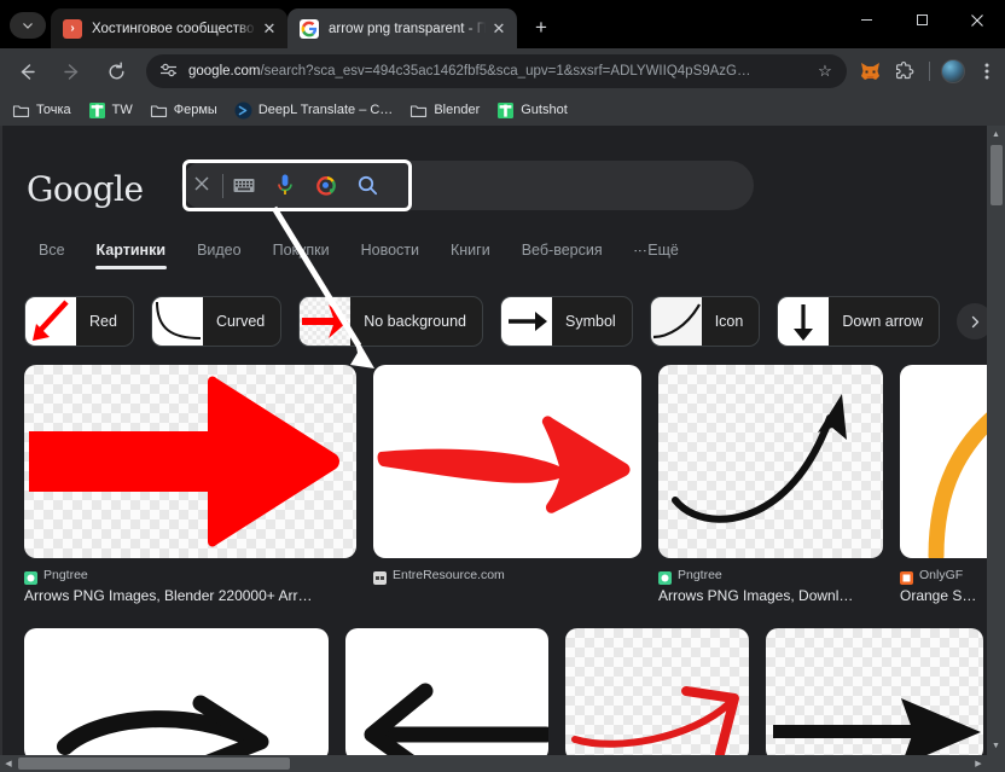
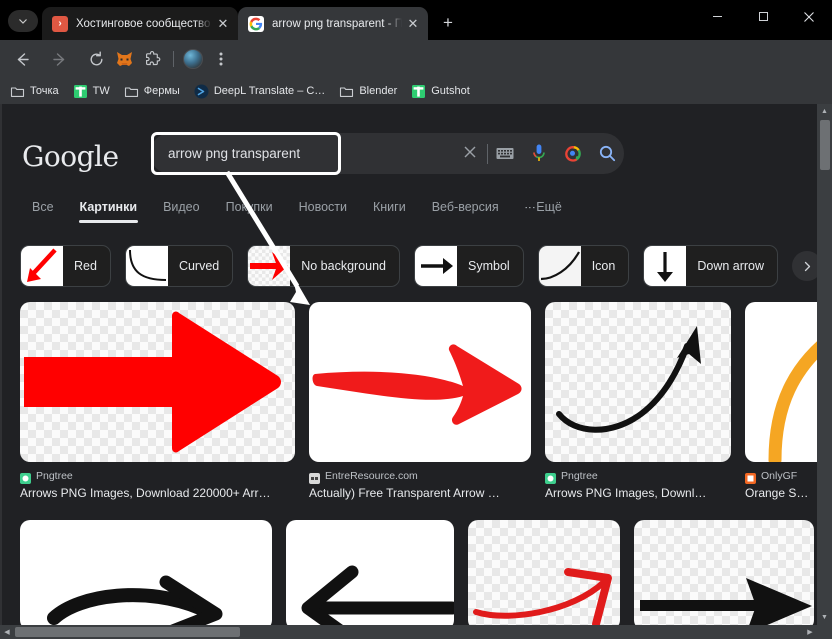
  ›
  Хостинговое сообщество
  ✕
  arrow png transparent - П
  ✕
  +
- google.com/search?sca_esv=494c35ac1462fbf5&sca_upv=1&sxsrf=ADLYWIIQ4pS9AzG…
- ☆
  Точка
  TW
  Фермы
  DeepL Translate – C…
  Blender
  Gutshot
  Google
+ arrow png transparent
  Все
  Картинки
  Видео
  Покпки
  Новости
  Книги
  Веб-версия
  Red
  Curved
  No background
  Symbol
  Icon
  Down arrow
  Pngtree
- Arrows PNG Images, Blender 220000+ Arr…
+ Arrows PNG Images, Download 220000+ Arr…
  EntreResource.com
+ Actually) Free Transparent Arrow …
  Pngtree
  Arrows PNG Images, Downl…
  OnlyGF
  Orange S…
